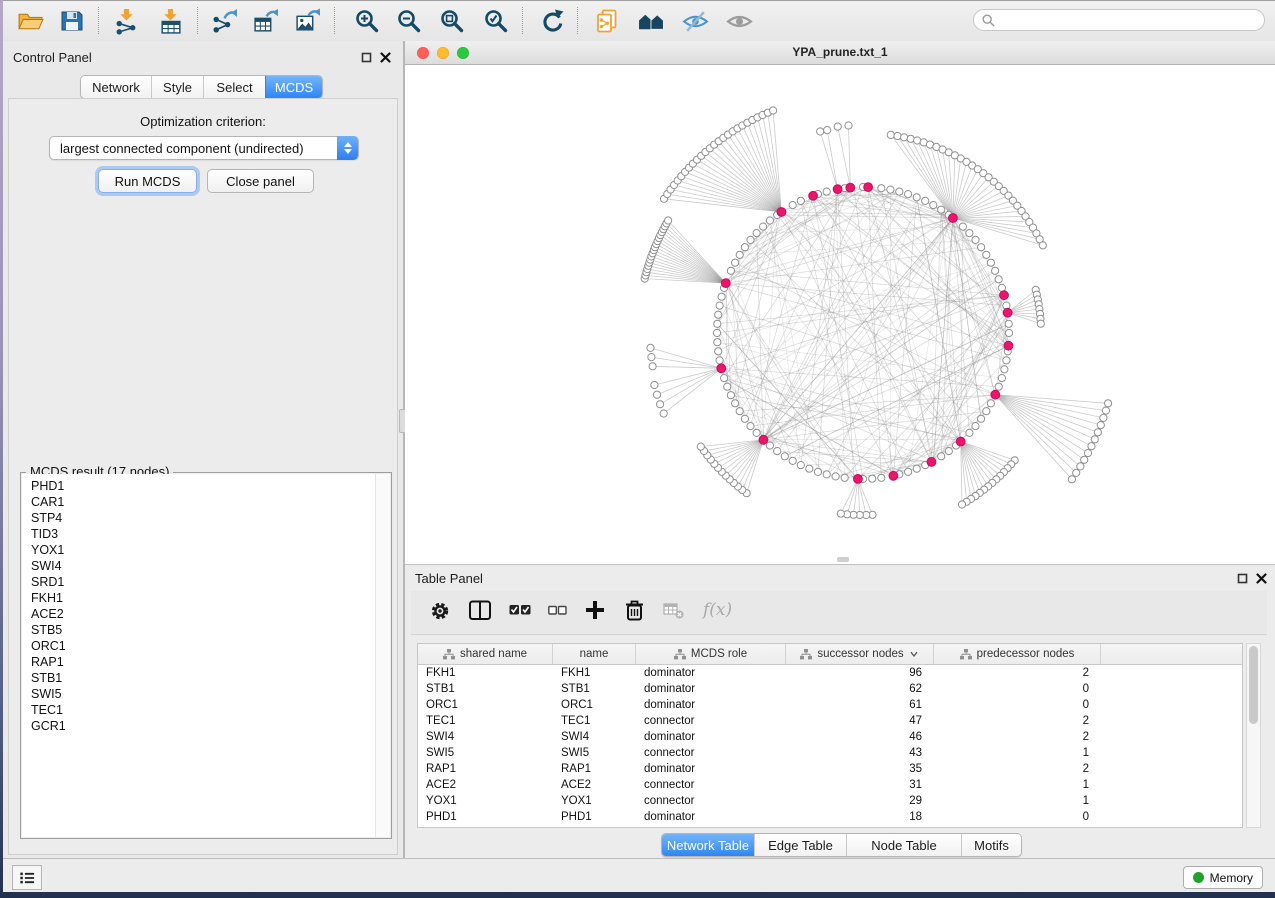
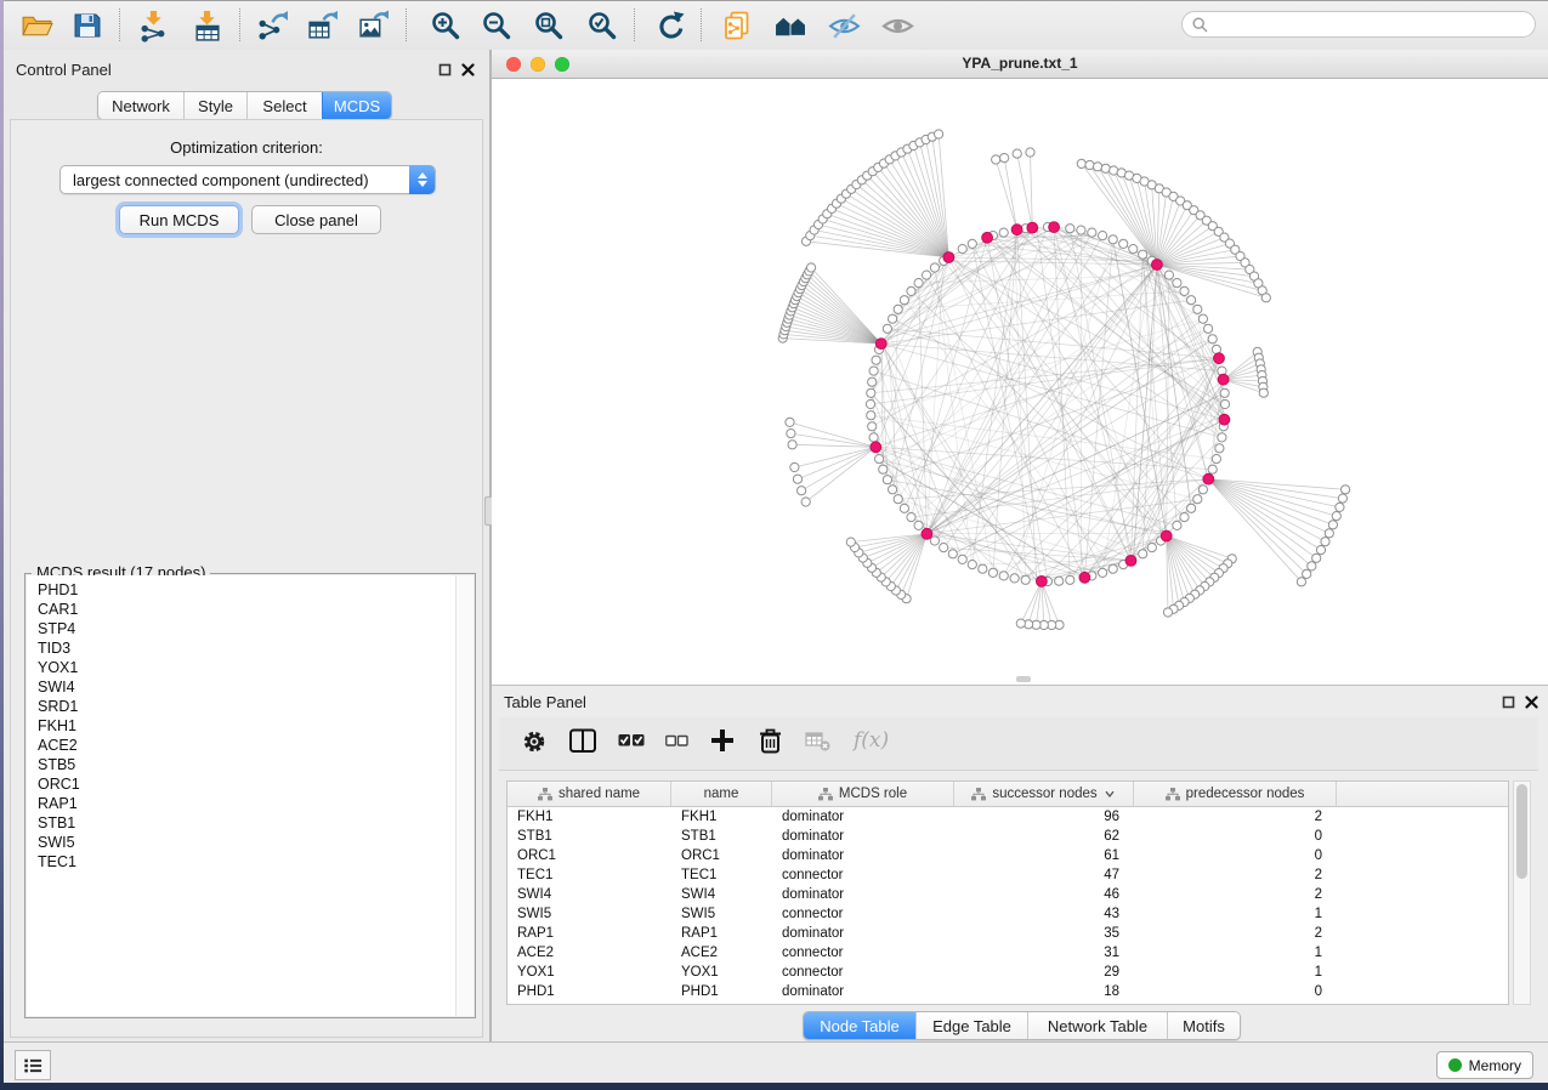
  Control Panel
  Network
  Style
  Select
  MCDS
  Optimization criterion:
  largest connected component (undirected)
  Run MCDS
  Close panel
  MCDS result (17 nodes)
  PHD1
  CAR1
  STP4
  TID3
  YOX1
  SWI4
  SRD1
  FKH1
  ACE2
  STB5
  ORC1
  RAP1
  STB1
  SWI5
  TEC1
- GCR1
  YPA_prune.txt_1
  Table Panel
  f(x)
  shared name
  name
  MCDS role
  successor nodes
  predecessor nodes
  FKH1
  FKH1
  dominator
  96
  2
  STB1
  STB1
  dominator
  62
  0
  ORC1
  ORC1
  dominator
  61
  0
  TEC1
  TEC1
  connector
  47
  2
  SWI4
  SWI4
  dominator
  46
  2
  SWI5
  SWI5
  connector
  43
  1
  RAP1
  RAP1
  dominator
  35
  2
  ACE2
  ACE2
  connector
  31
  1
  YOX1
  YOX1
  connector
  29
  1
  PHD1
  PHD1
  dominator
  18
  0
- Network Table
+ Node Table
  Edge Table
- Node Table
+ Network Table
  Motifs
  Memory
